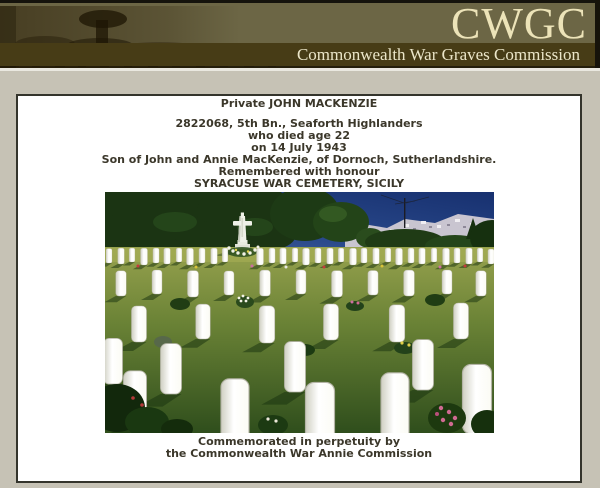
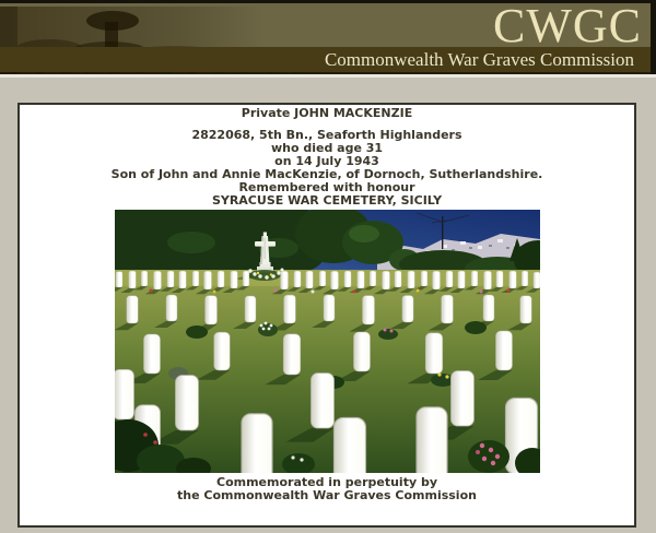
  CWGC
  Commonwealth War Graves Commission
  Private JOHN MACKENZIE
  2822068, 5th Bn., Seaforth Highlanders
- who died age 22
+ who died age 31
  on 14 July 1943
  Son of John and Annie MacKenzie, of Dornoch, Sutherlandshire.
  Remembered with honour
  SYRACUSE WAR CEMETERY, SICILY
  Commemorated in perpetuity by
- the Commonwealth War Annie Commission
+ the Commonwealth War Graves Commission
